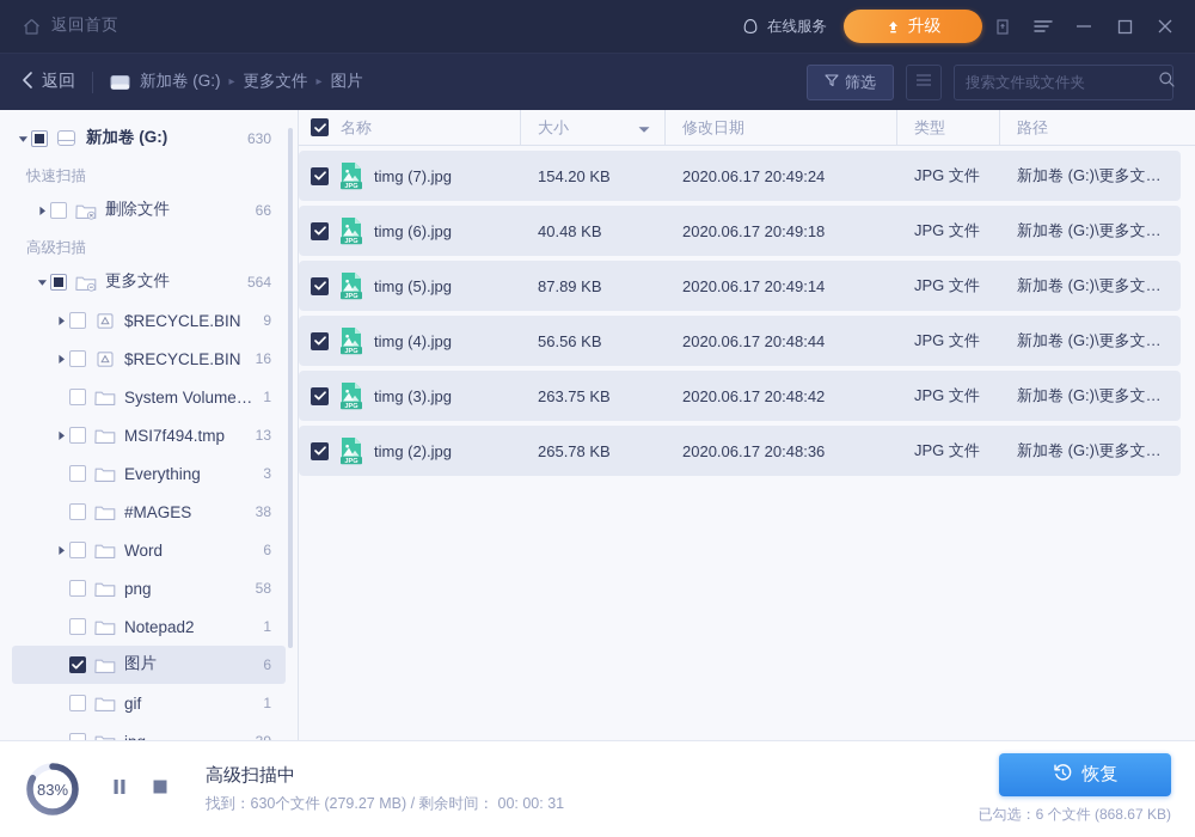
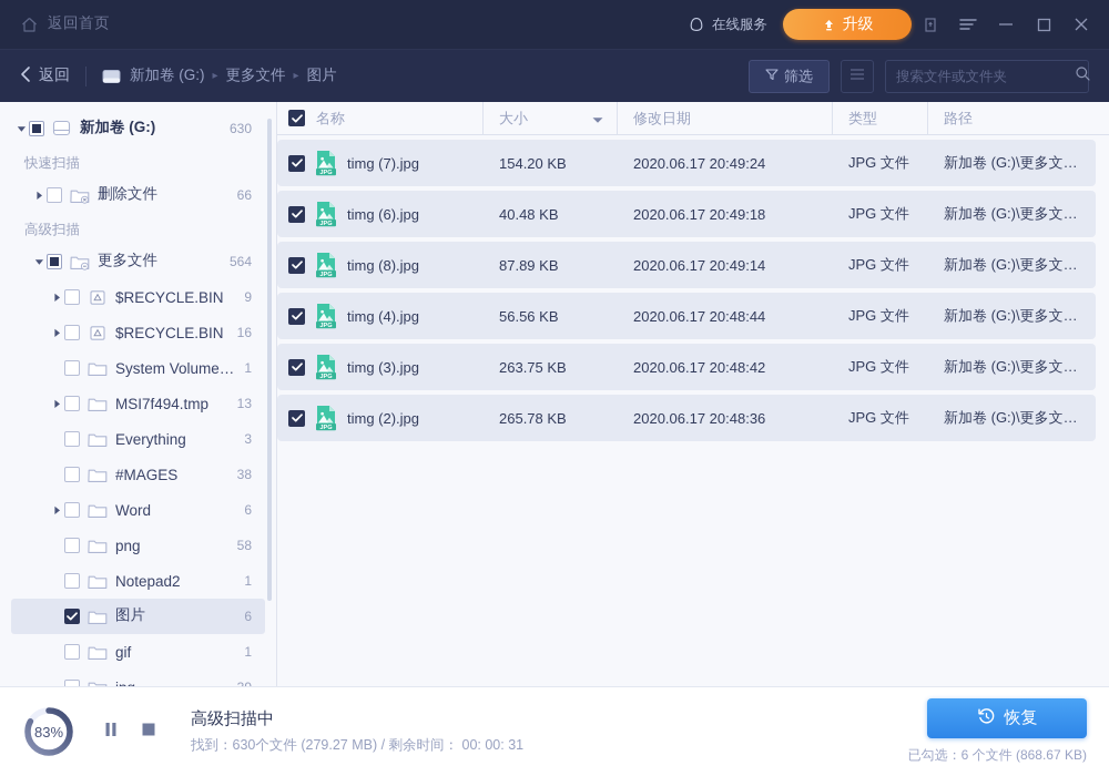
  返回首页
  在线服务
  升级
  返回
  新加卷 (G:)
  ▸
  更多文件
  ▸
  图片
  筛选
  搜索文件或文件夹
  新加卷 (G:)
  630
  快速扫描
  删除文件
  66
  高级扫描
  更多文件
  564
  $RECYCLE.BIN
  9
  $RECYCLE.BIN
  16
  System Volume In
  1
  MSI7f494.tmp
  13
  Everything
  3
  #MAGES
  38
  Word
  6
  png
  58
  Notepad2
  1
  图片
  6
  gif
  1
  名称
  大小
  修改日期
  类型
  路径
  timg (7).jpg
  154.20 KB
  2020.06.17 20:49:24
  JPG 文件
  新加卷 (G:)\更多文件...
  timg (6).jpg
  40.48 KB
  2020.06.17 20:49:18
  JPG 文件
  新加卷 (G:)\更多文件...
- timg (5).jpg
+ timg (8).jpg
  87.89 KB
  2020.06.17 20:49:14
  JPG 文件
  新加卷 (G:)\更多文件...
  timg (4).jpg
  56.56 KB
  2020.06.17 20:48:44
  JPG 文件
  新加卷 (G:)\更多文件...
  timg (3).jpg
  263.75 KB
  2020.06.17 20:48:42
  JPG 文件
  新加卷 (G:)\更多文件...
  timg (2).jpg
  265.78 KB
  2020.06.17 20:48:36
  JPG 文件
  新加卷 (G:)\更多文件...
  83%
  高级扫描中
  找到：630个文件 (279.27 MB) / 剩余时间： 00: 00: 31
  恢复
  已勾选：6 个文件 (868.67 KB)
